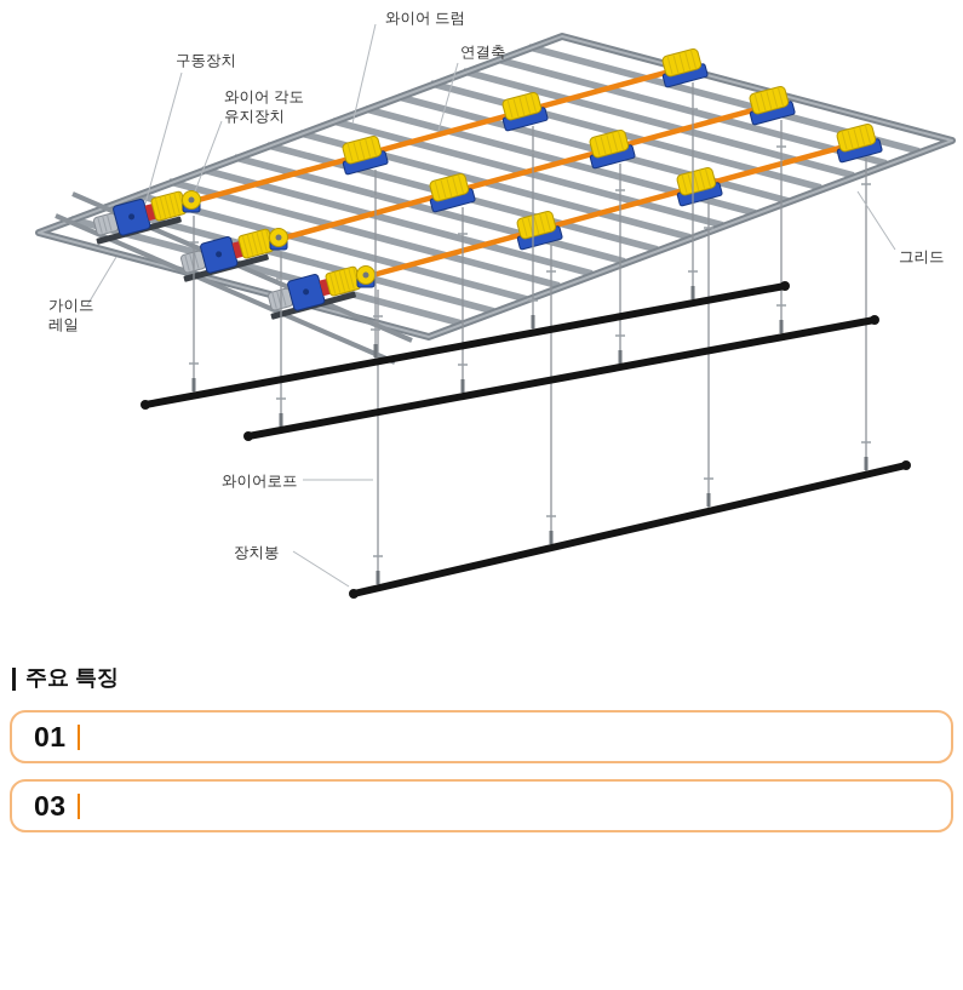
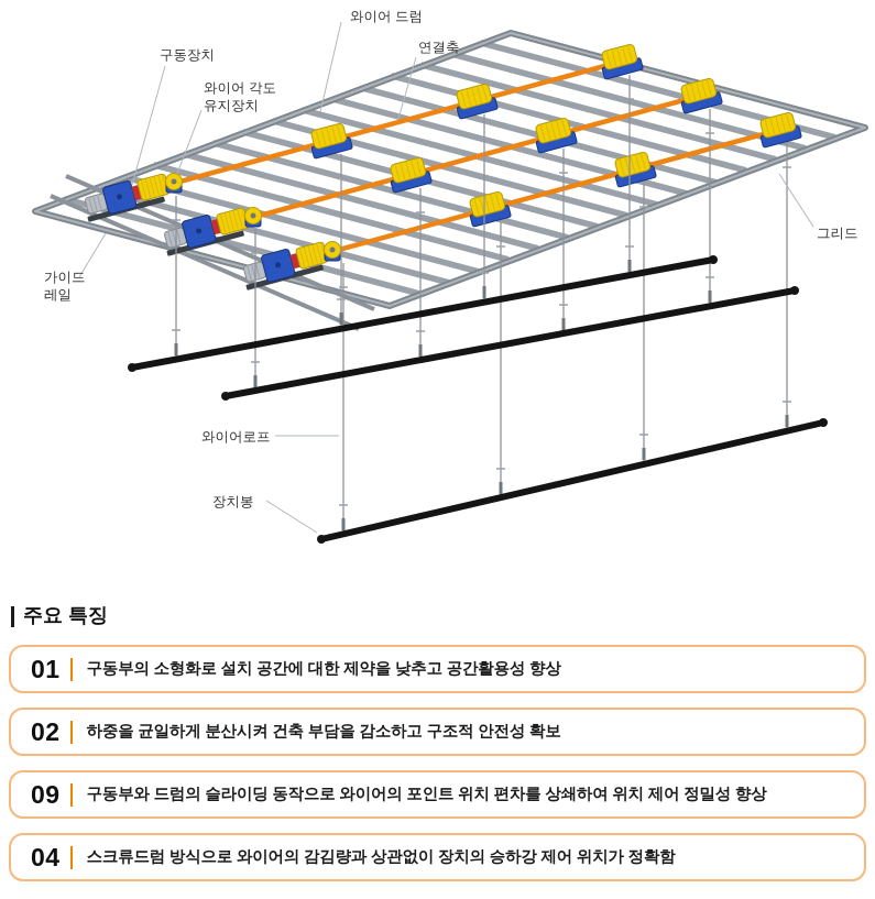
  와이어 드럼
  연결축
  구동장치
  와이어 각도
  유지장치
  가이드
  레일
  그리드
  와이어로프
  장치봉
  주요 특징
  01
+ 구동부의 소형화로 설치 공간에 대한 제약을 낮추고 공간활용성 향상
+ 02
+ 하중을 균일하게 분산시켜 건축 부담을 감소하고 구조적 안전성 확보
- 03
+ 09
+ 구동부와 드럼의 슬라이딩 동작으로 와이어의 포인트 위치 편차를 상쇄하여 위치 제어 정밀성 향상
+ 04
+ 스크류드럼 방식으로 와이어의 감김량과 상관없이 장치의 승하강 제어 위치가 정확함
